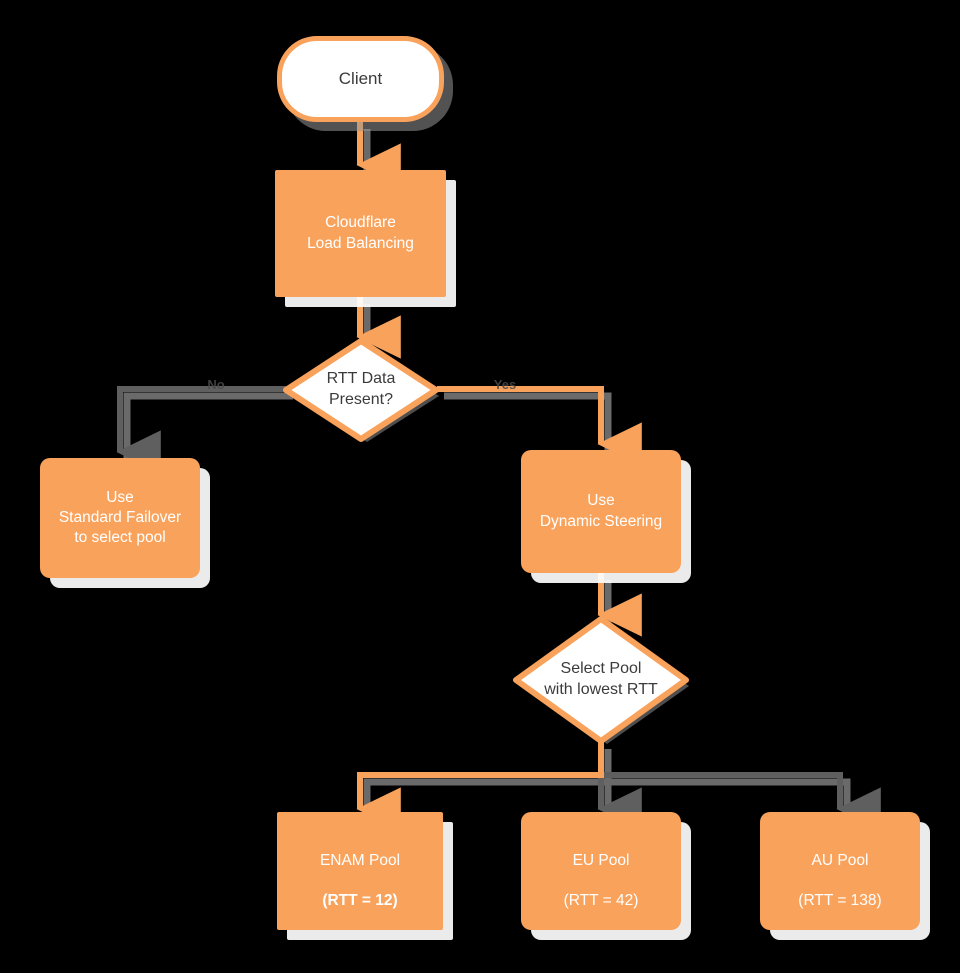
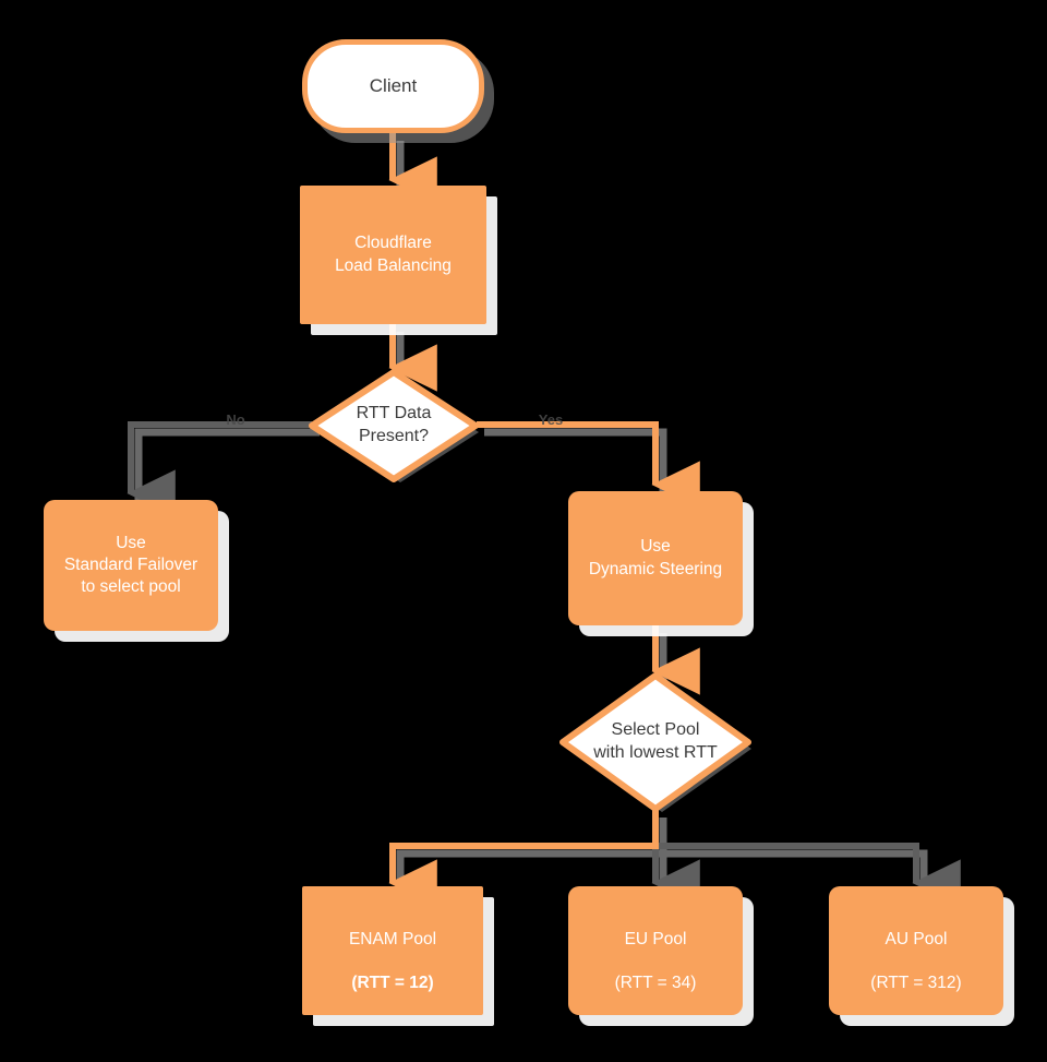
  Client
  Cloudflare
  Load Balancing
  RTT Data
  Present?
  No
  Yes
  Use
  Standard Failover
  to select pool
  Use
  Dynamic Steering
  Select Pool
  with lowest RTT
  ENAM Pool
  (RTT = 12)
  EU Pool
- (RTT = 42)
+ (RTT = 34)
  AU Pool
- (RTT = 138)
+ (RTT = 312)
